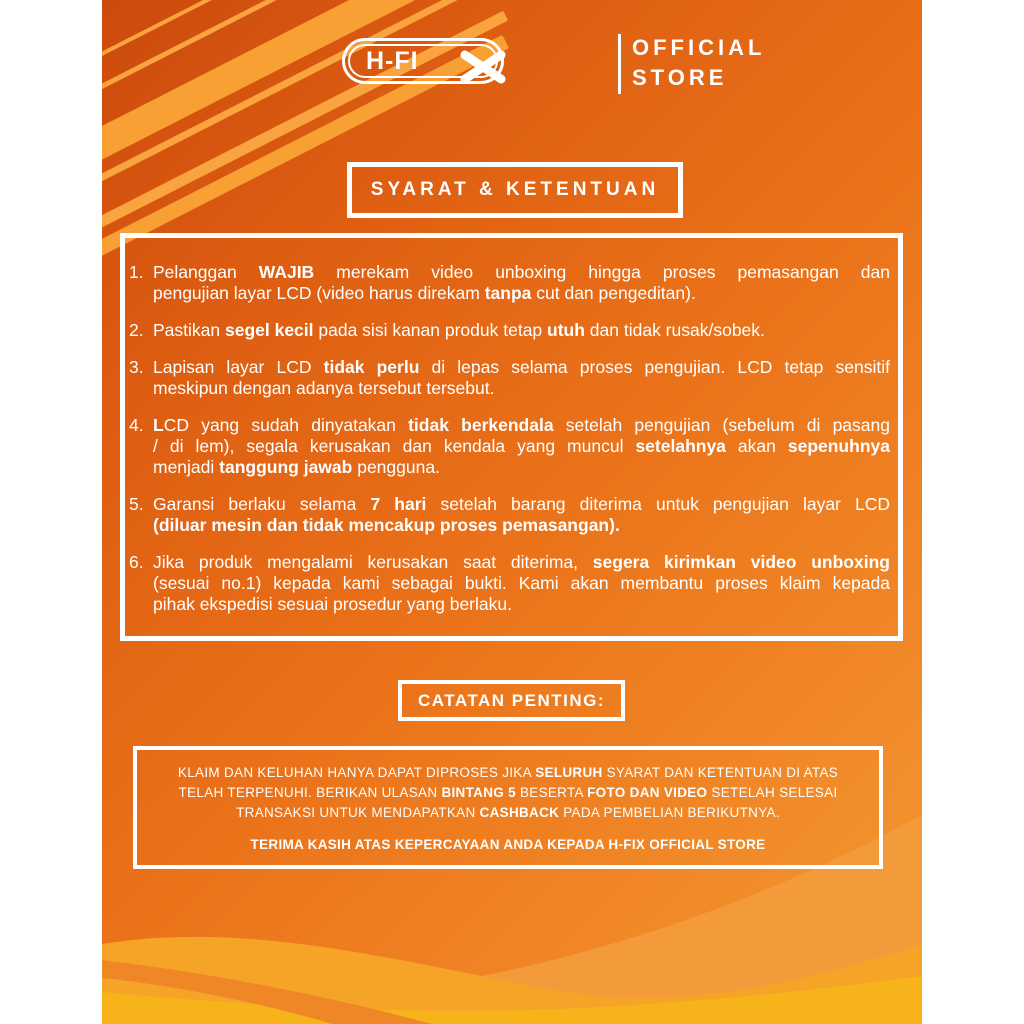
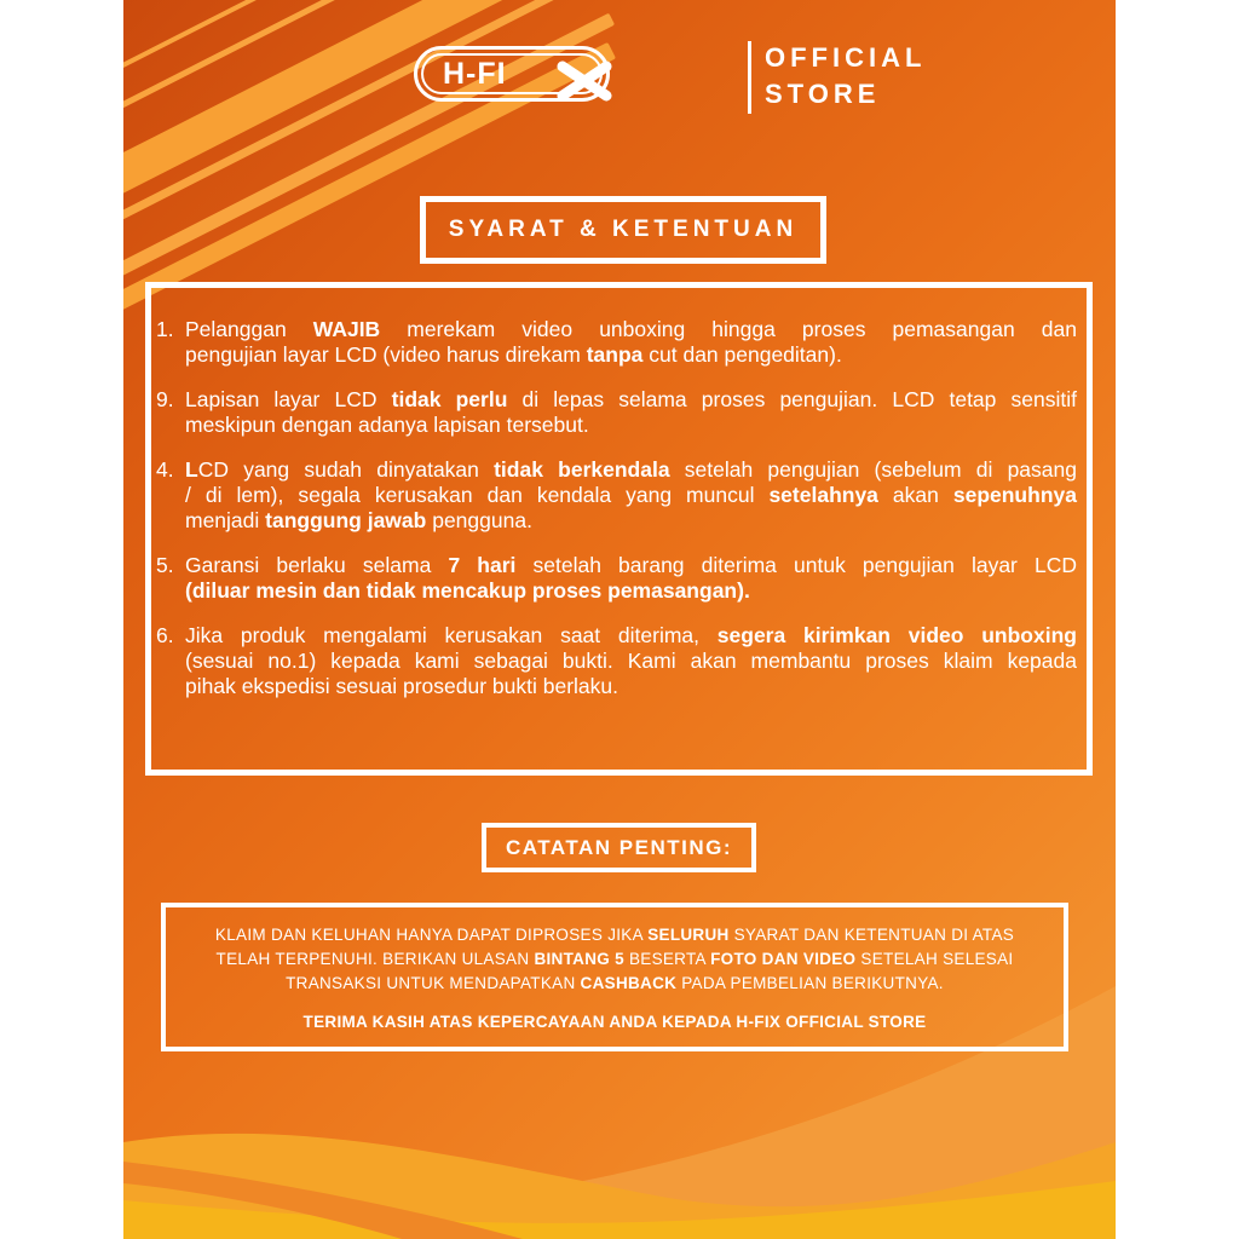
  H-FI
  OFFICIAL
  STORE
  SYARAT & KETENTUAN
  1.
  Pelanggan WAJIB merekam video unboxing hingga proses pemasangan dan
  pengujian layar LCD (video harus direkam tanpa cut dan pengeditan).
- 2.
- Pastikan segel kecil pada sisi kanan produk tetap utuh dan tidak rusak/sobek.
- 3.
+ 9.
  Lapisan layar LCD tidak perlu di lepas selama proses pengujian. LCD tetap sensitif
- meskipun dengan adanya tersebut tersebut.
+ meskipun dengan adanya lapisan tersebut.
  4.
  LCD yang sudah dinyatakan tidak berkendala setelah pengujian (sebelum di pasang
  / di lem), segala kerusakan dan kendala yang muncul setelahnya akan sepenuhnya
  menjadi tanggung jawab pengguna.
  5.
  Garansi berlaku selama 7 hari setelah barang diterima untuk pengujian layar LCD
  (diluar mesin dan tidak mencakup proses pemasangan).
  6.
  Jika produk mengalami kerusakan saat diterima, segera kirimkan video unboxing
  (sesuai no.1) kepada kami sebagai bukti. Kami akan membantu proses klaim kepada
- pihak ekspedisi sesuai prosedur yang berlaku.
+ pihak ekspedisi sesuai prosedur bukti berlaku.
  CATATAN PENTING:
  KLAIM DAN KELUHAN HANYA DAPAT DIPROSES JIKA SELURUH SYARAT DAN KETENTUAN DI ATAS TELAH TERPENUHI. BERIKAN ULASAN BINTANG 5 BESERTA FOTO DAN VIDEO SETELAH SELESAI TRANSAKSI UNTUK MENDAPATKAN CASHBACK PADA PEMBELIAN BERIKUTNYA.
  TERIMA KASIH ATAS KEPERCAYAAN ANDA KEPADA H-FIX OFFICIAL STORE
